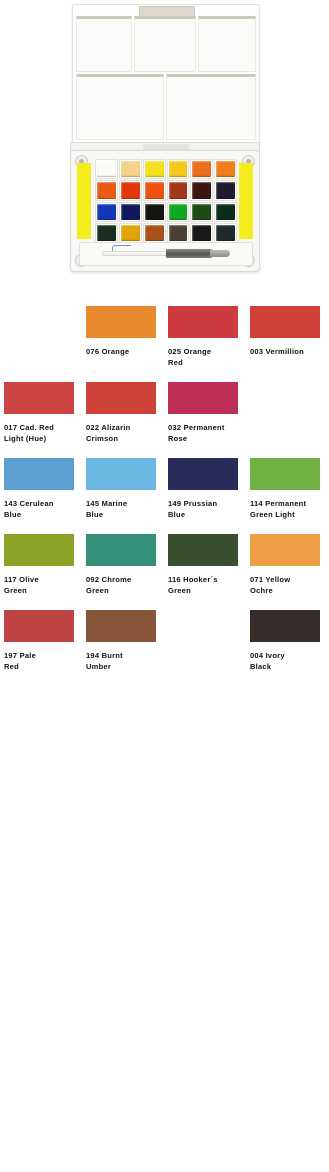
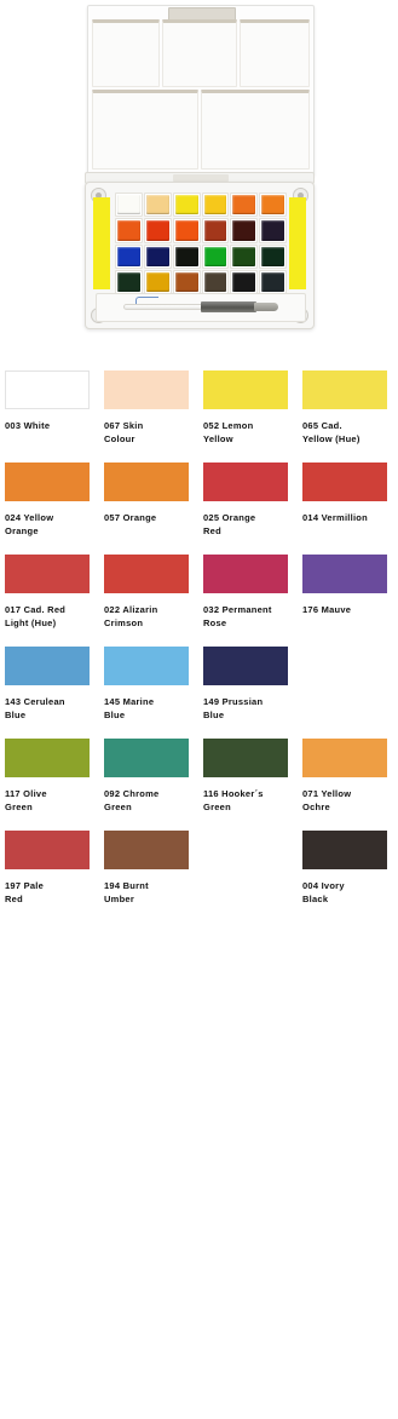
+ 003 White
+ 067 Skin
+ Colour
+ 052 Lemon
+ Yellow
+ 065 Cad.
+ Yellow (Hue)
+ 024 Yellow
+ Orange
- 076 Orange
+ 057 Orange
  025 Orange
  Red
- 003 Vermillion
+ 014 Vermillion
  017 Cad. Red
  Light (Hue)
  022 Alizarin
  Crimson
  032 Permanent
  Rose
+ 176 Mauve
  143 Cerulean
  Blue
  145 Marine
  Blue
  149 Prussian
  Blue
- 114 Permanent
- Green Light
  117 Olive
  Green
  092 Chrome
  Green
  116 Hooker´s
  Green
  071 Yellow
  Ochre
  197 Pale
  Red
  194 Burnt
  Umber
  004 Ivory
  Black
